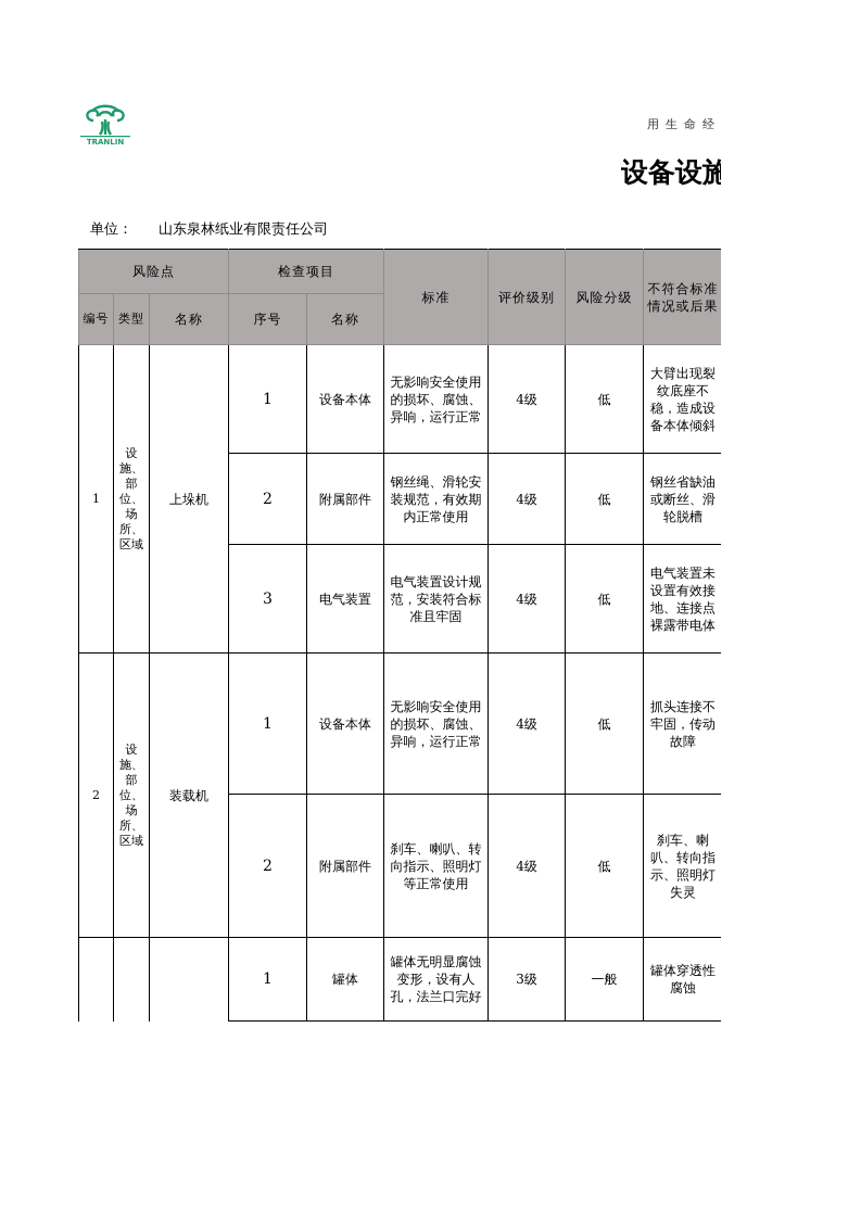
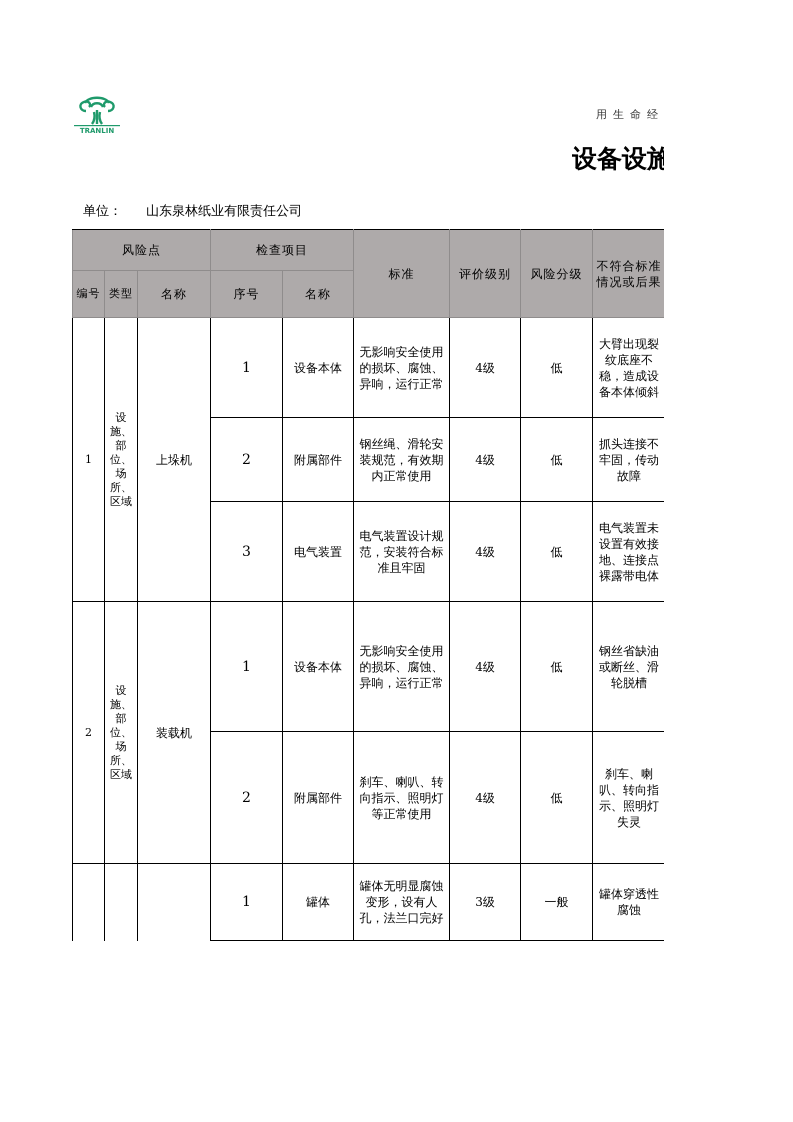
  TRANLIN
  用生命经
  设备设施
  单位： 山东泉林纸业有限责任公司
  风险点	检查项目	标准	评价级别	风险分级	不符合标准情况或后果
  编号	类型	名称	序号	名称
  1	设施、部位、场所、区域	上垛机	1	设备本体	无影响安全使用的损坏、腐蚀、异响，运行正常	4级	低	大臂出现裂纹底座不稳，造成设备本体倾斜
- 2	附属部件	钢丝绳、滑轮安装规范，有效期内正常使用	4级	低	钢丝省缺油或断丝、滑轮脱槽
+ 2	附属部件	钢丝绳、滑轮安装规范，有效期内正常使用	4级	低	抓头连接不牢固，传动故障
  3	电气装置	电气装置设计规范，安装符合标准且牢固	4级	低	电气装置未设置有效接地、连接点裸露带电体
- 2	设施、部位、场所、区域	装载机	1	设备本体	无影响安全使用的损坏、腐蚀、异响，运行正常	4级	低	抓头连接不牢固，传动故障
+ 2	设施、部位、场所、区域	装载机	1	设备本体	无影响安全使用的损坏、腐蚀、异响，运行正常	4级	低	钢丝省缺油或断丝、滑轮脱槽
  2	附属部件	刹车、喇叭、转向指示、照明灯等正常使用	4级	低	刹车、喇叭、转向指示、照明灯失灵
  			1	罐体	罐体无明显腐蚀变形，设有人孔，法兰口完好	3级	一般	罐体穿透性腐蚀
